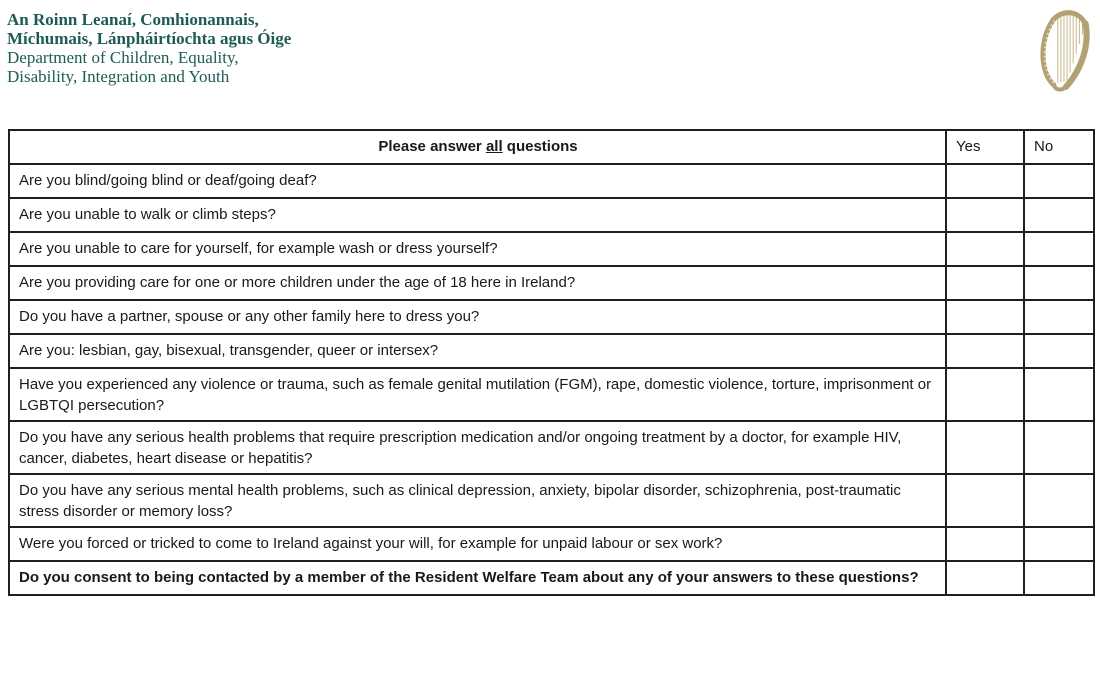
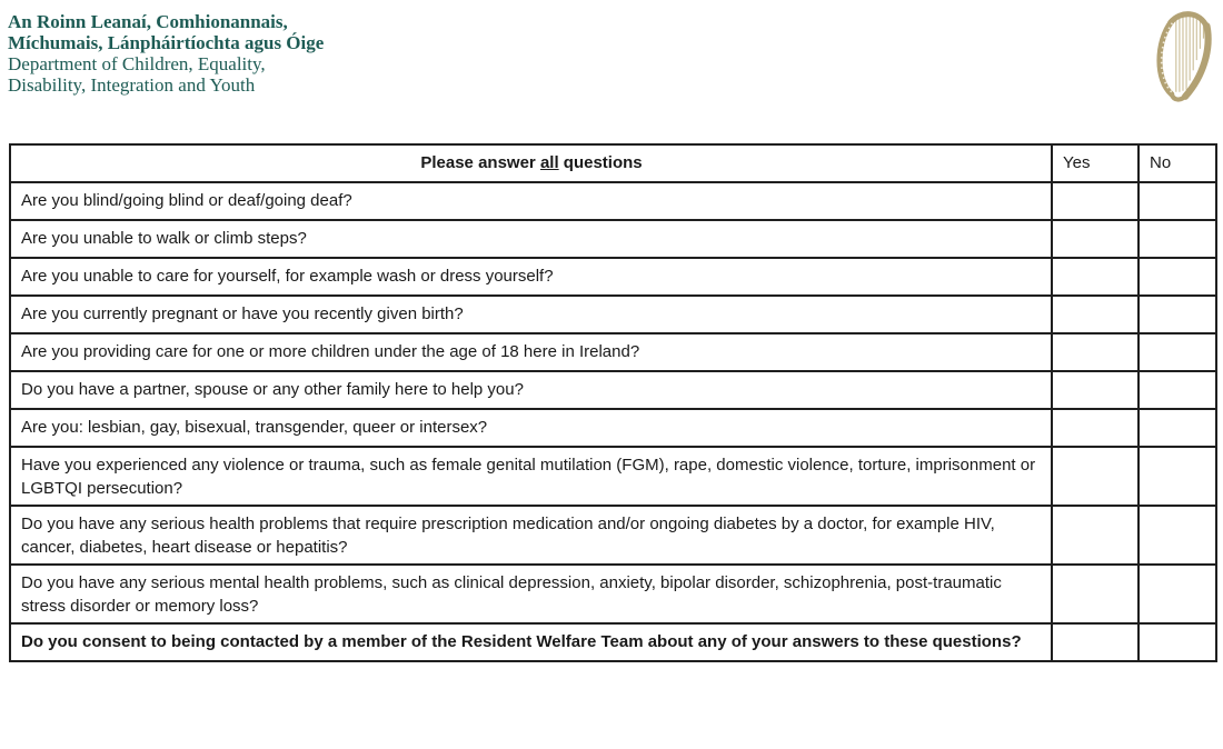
  An Roinn Leanaí, Comhionannais,
  Míchumais, Lánpháirtíochta agus Óige
  Department of Children, Equality,
  Disability, Integration and Youth
  Please answer all questions	Yes	No
  Are you blind/going blind or deaf/going deaf?
  Are you unable to walk or climb steps?
  Are you unable to care for yourself, for example wash or dress yourself?
+ Are you currently pregnant or have you recently given birth?
  Are you providing care for one or more children under the age of 18 here in Ireland?
- Do you have a partner, spouse or any other family here to dress you?
+ Do you have a partner, spouse or any other family here to help you?
  Are you: lesbian, gay, bisexual, transgender, queer or intersex?
  Have you experienced any violence or trauma, such as female genital mutilation (FGM), rape, domestic violence, torture, imprisonment or LGBTQI persecution?
- Do you have any serious health problems that require prescription medication and/or ongoing treatment by a doctor, for example HIV, cancer, diabetes, heart disease or hepatitis?
+ Do you have any serious health problems that require prescription medication and/or ongoing diabetes by a doctor, for example HIV, cancer, diabetes, heart disease or hepatitis?
  Do you have any serious mental health problems, such as clinical depression, anxiety, bipolar disorder, schizophrenia, post-traumatic stress disorder or memory loss?
- Were you forced or tricked to come to Ireland against your will, for example for unpaid labour or sex work?
  Do you consent to being contacted by a member of the Resident Welfare Team about any of your answers to these questions?
